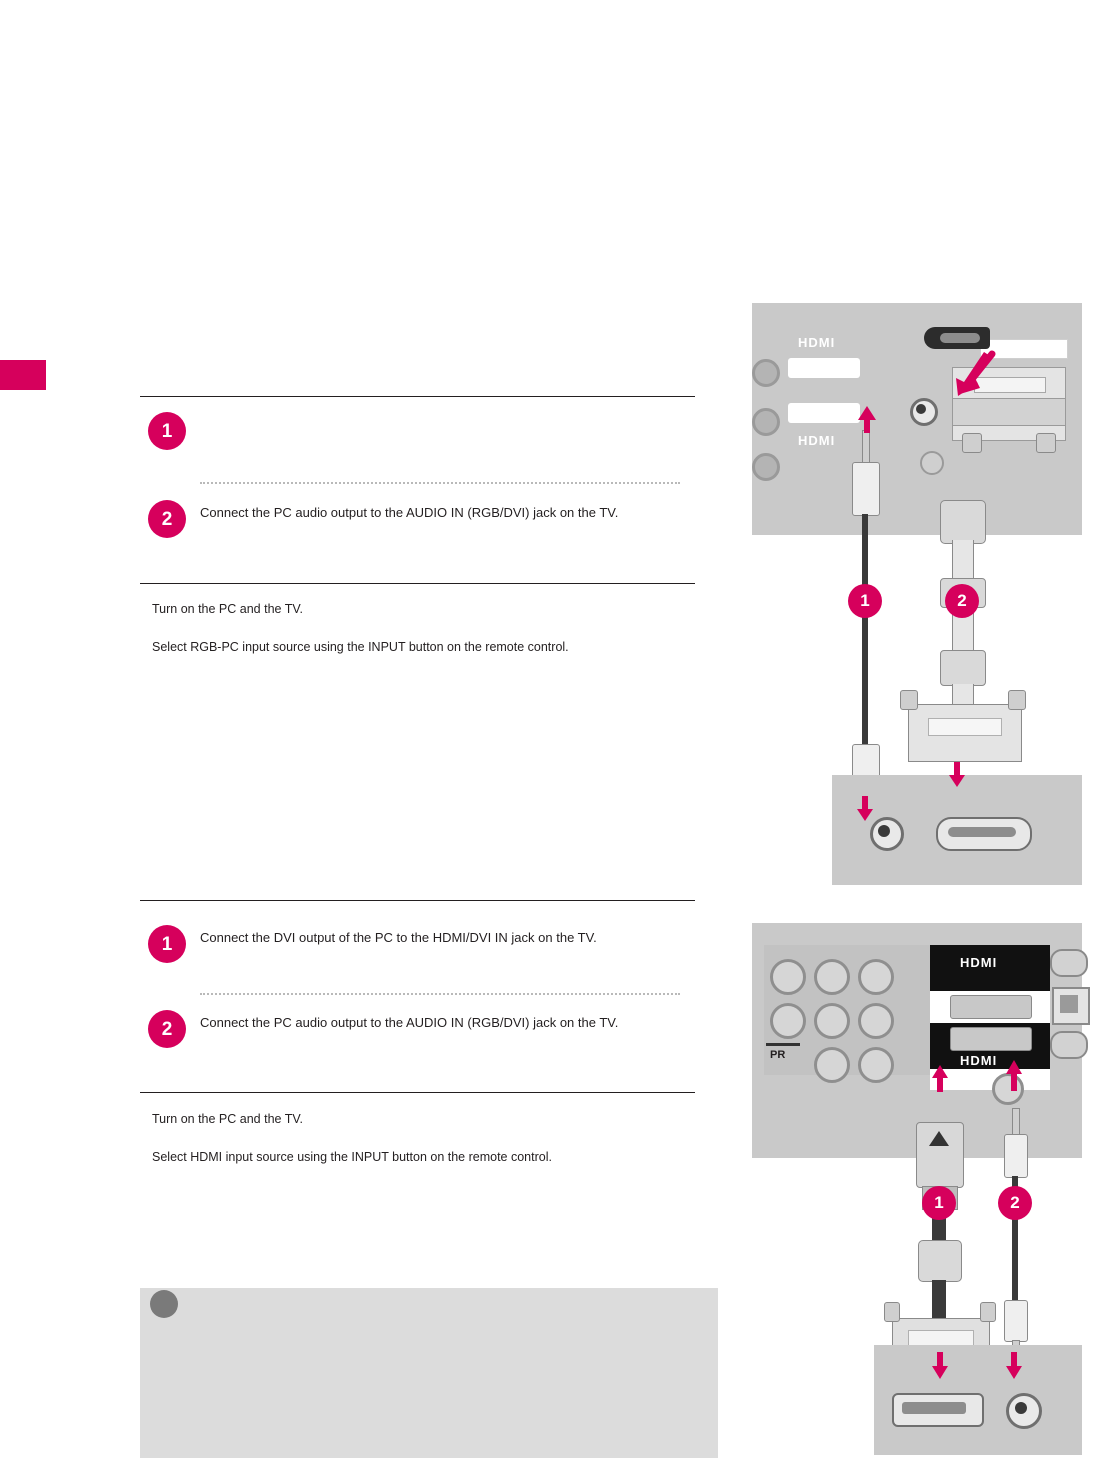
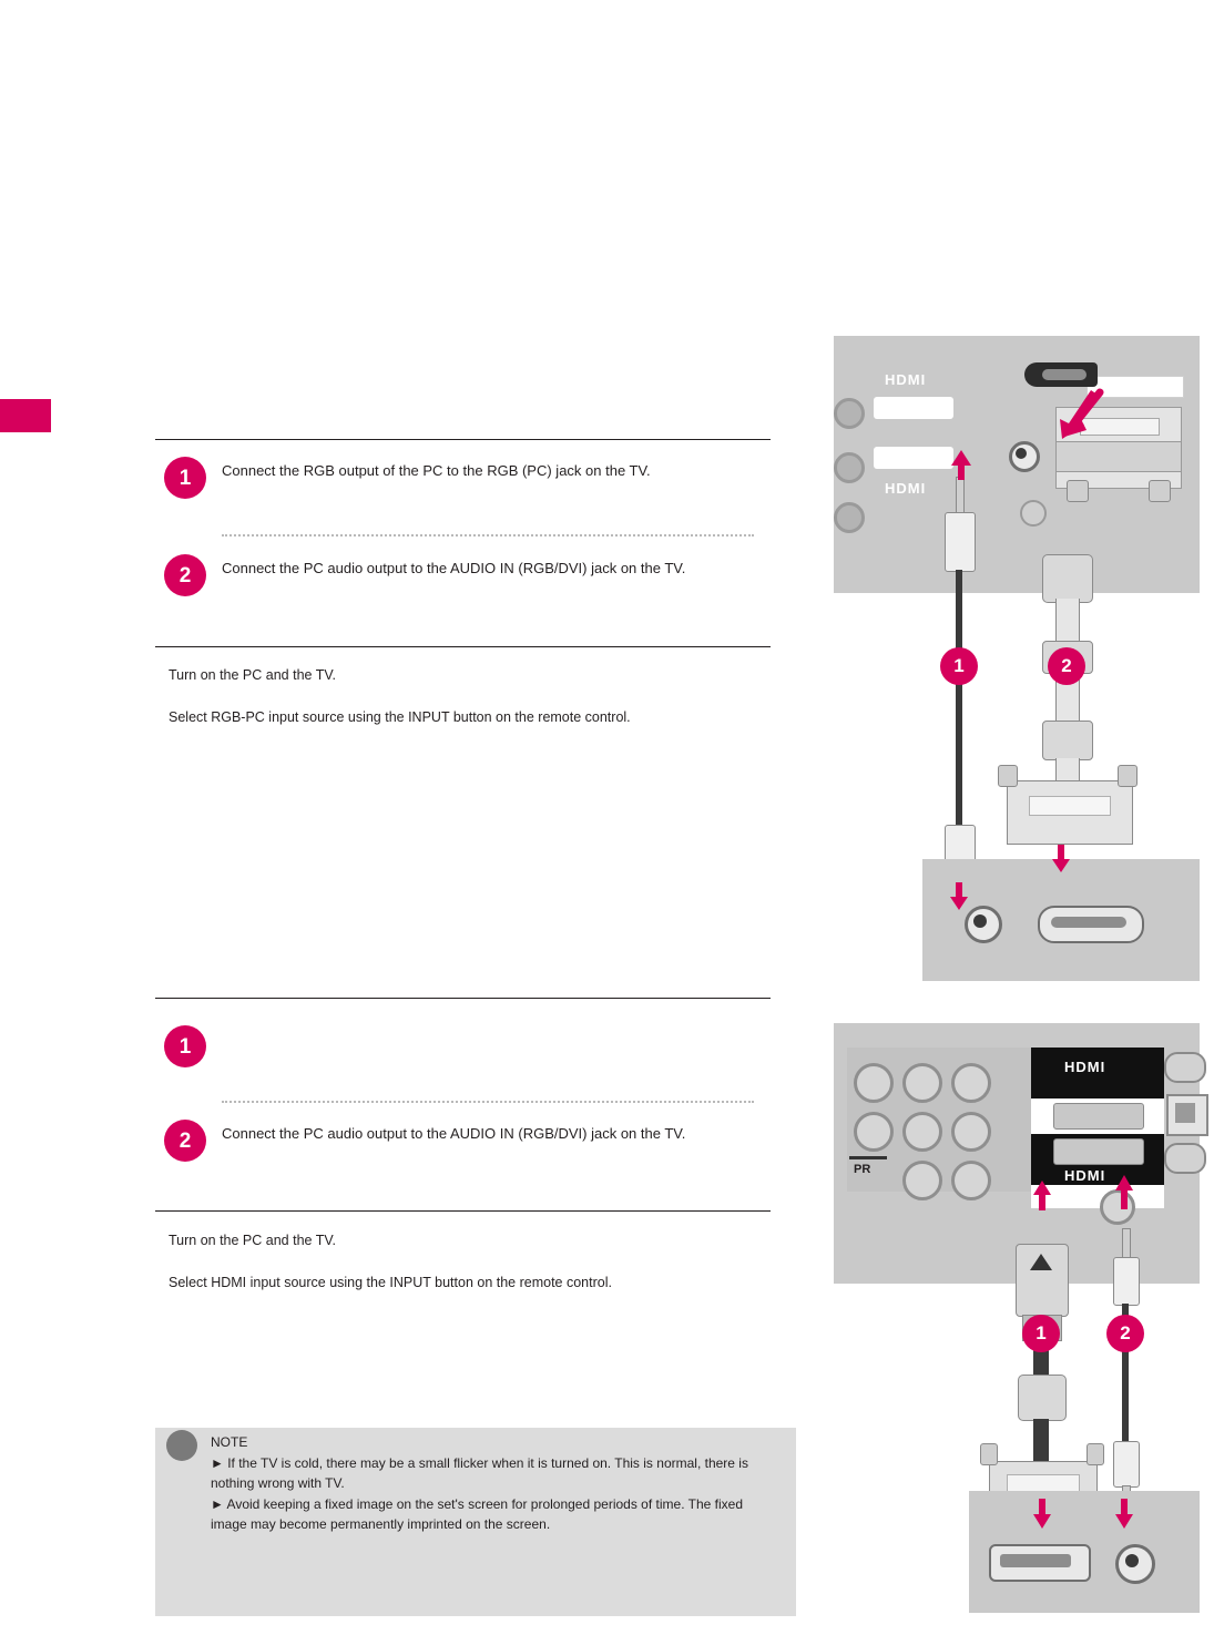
  1
+ Connect the RGB output of the PC to the RGB (PC) jack on the TV.
  2
  Connect the PC audio output to the AUDIO IN (RGB/DVI) jack on the TV.
  Turn on the PC and the TV.
  Select RGB-PC input source using the INPUT button on the remote control.
  1
- Connect the DVI output of the PC to the HDMI/DVI IN jack on the TV.
  2
  Connect the PC audio output to the AUDIO IN (RGB/DVI) jack on the TV.
  Turn on the PC and the TV.
  Select HDMI input source using the INPUT button on the remote control.
+ NOTE
+ ► If the TV is cold, there may be a small flicker when it is turned on. This is normal, there is nothing wrong with TV.
+ ► Avoid keeping a fixed image on the set's screen for prolonged periods of time. The fixed image may become permanently imprinted on the screen.
  HDMI
  HDMI
  1
  2
  PR
  HDMI
  HDMI
  1
  2
